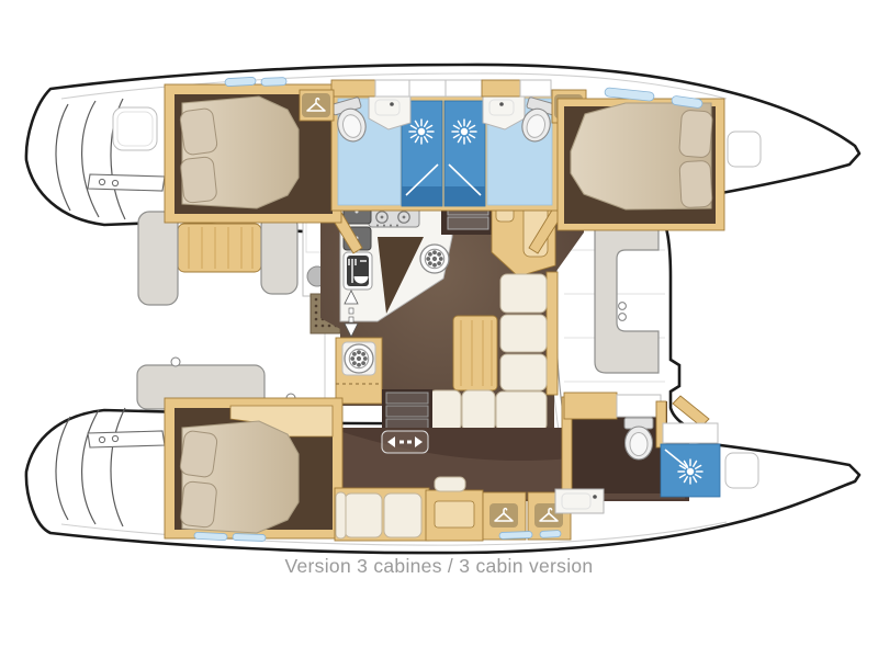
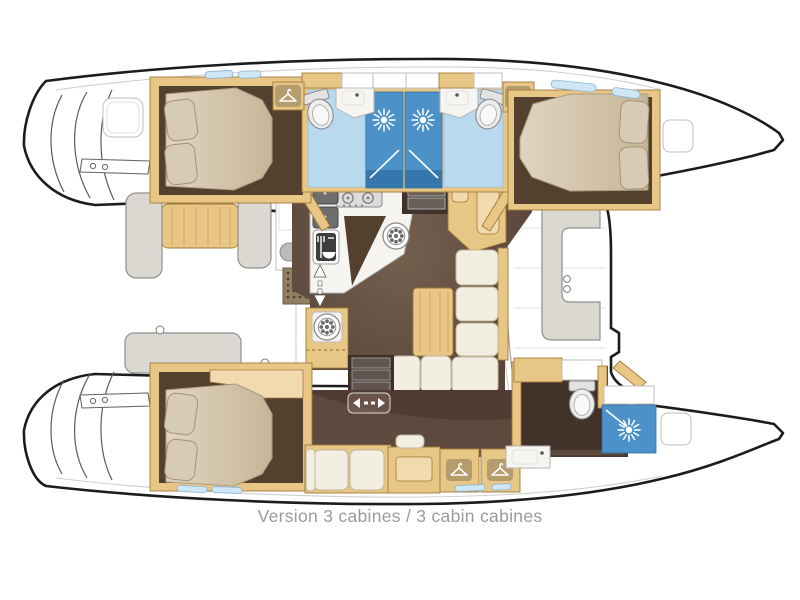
- Version 3 cabines / 3 cabin version
+ Version 3 cabines / 3 cabin cabines
